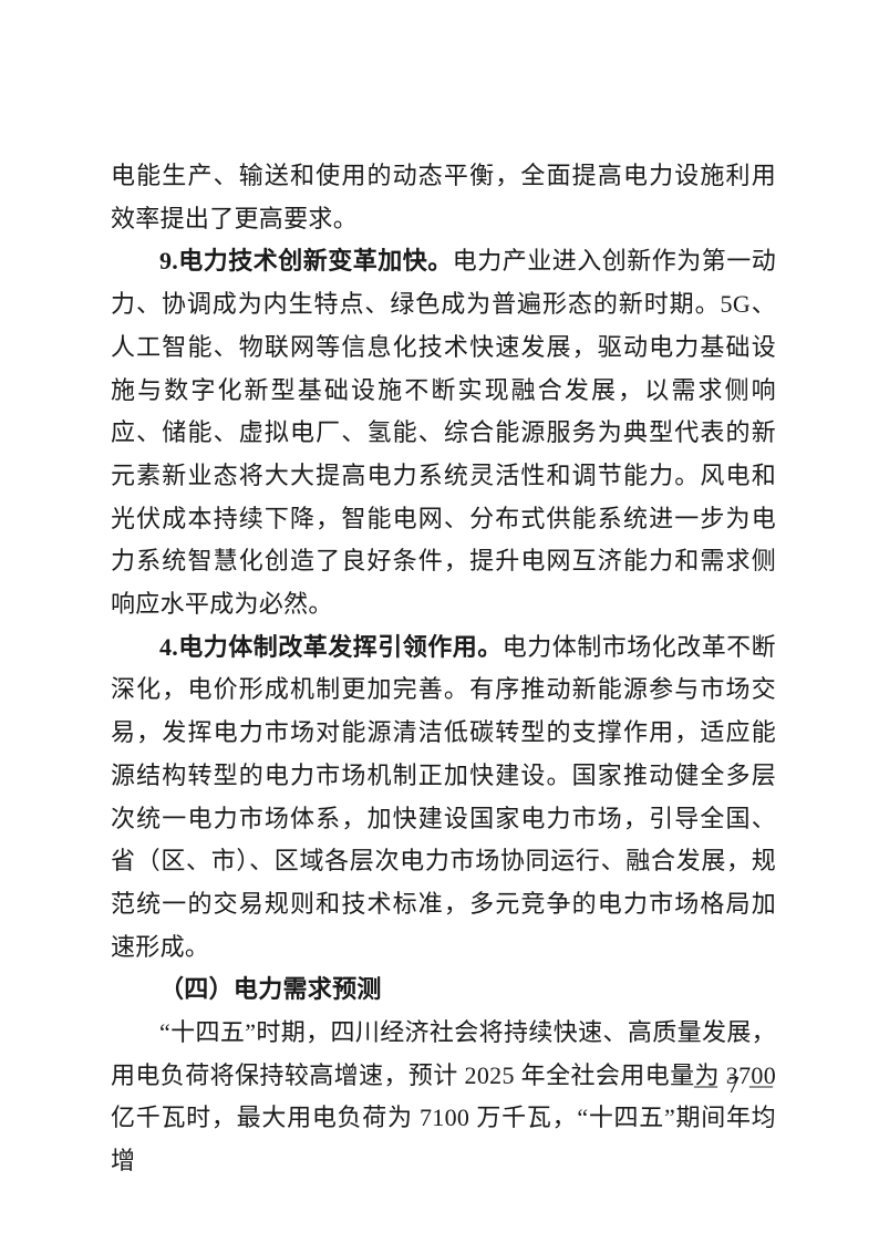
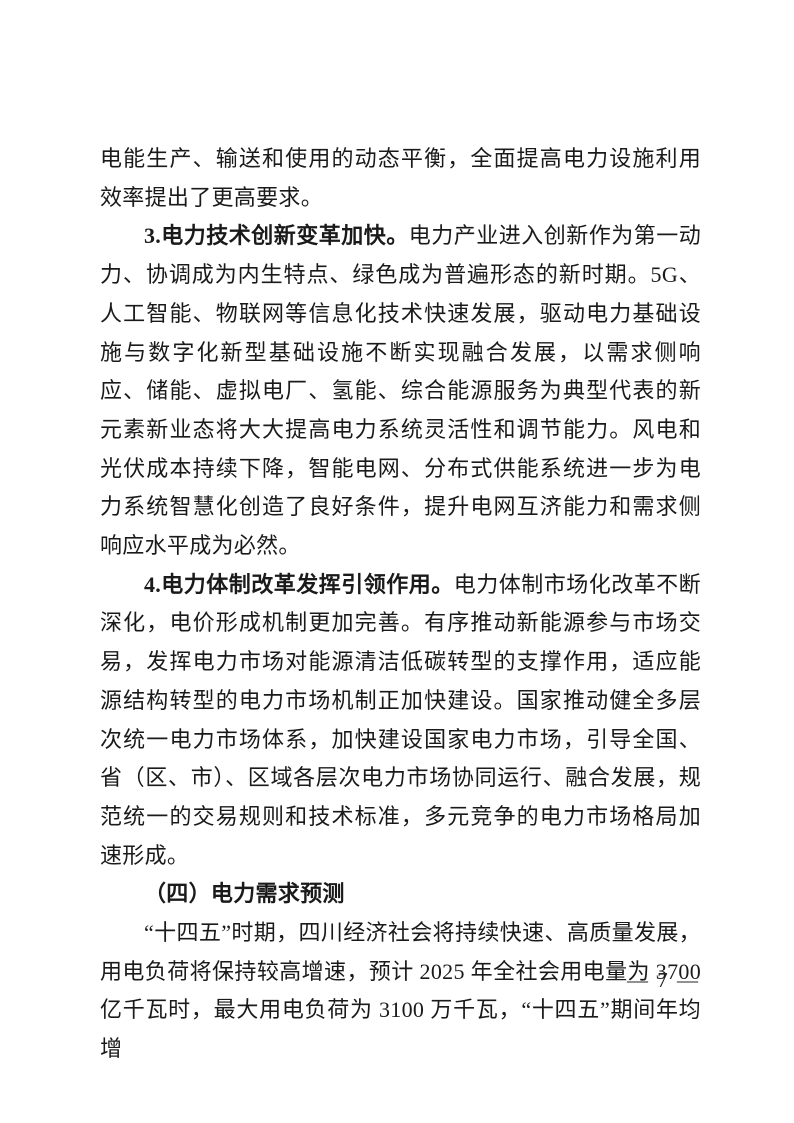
  电能生产、输送和使用的动态平衡，全面提高电力设施利用效率提出了更高要求。
- 9.电力技术创新变革加快。电力产业进入创新作为第一动力、协调成为内生特点、绿色成为普遍形态的新时期。5G、人工智能、物联网等信息化技术快速发展，驱动电力基础设施与数字化新型基础设施不断实现融合发展，以需求侧响应、储能、虚拟电厂、氢能、综合能源服务为典型代表的新元素新业态将大大提高电力系统灵活性和调节能力。风电和光伏成本持续下降，智能电网、分布式供能系统进一步为电力系统智慧化创造了良好条件，提升电网互济能力和需求侧响应水平成为必然。
+ 3.电力技术创新变革加快。电力产业进入创新作为第一动力、协调成为内生特点、绿色成为普遍形态的新时期。5G、人工智能、物联网等信息化技术快速发展，驱动电力基础设施与数字化新型基础设施不断实现融合发展，以需求侧响应、储能、虚拟电厂、氢能、综合能源服务为典型代表的新元素新业态将大大提高电力系统灵活性和调节能力。风电和光伏成本持续下降，智能电网、分布式供能系统进一步为电力系统智慧化创造了良好条件，提升电网互济能力和需求侧响应水平成为必然。
  4.电力体制改革发挥引领作用。电力体制市场化改革不断深化，电价形成机制更加完善。有序推动新能源参与市场交易，发挥电力市场对能源清洁低碳转型的支撑作用，适应能源结构转型的电力市场机制正加快建设。国家推动健全多层次统一电力市场体系，加快建设国家电力市场，引导全国、省（区、市）、区域各层次电力市场协同运行、融合发展，规范统一的交易规则和技术标准，多元竞争的电力市场格局加速形成。
  （四）电力需求预测
- “十四五”时期，四川经济社会将持续快速、高质量发展，用电负荷将保持较高增速，预计 2025 年全社会用电量为 3700 亿千瓦时，最大用电负荷为 7100 万千瓦，“十四五”期间年均增
+ “十四五”时期，四川经济社会将持续快速、高质量发展，用电负荷将保持较高增速，预计 2025 年全社会用电量为 3700 亿千瓦时，最大用电负荷为 3100 万千瓦，“十四五”期间年均增
  — 7 —
